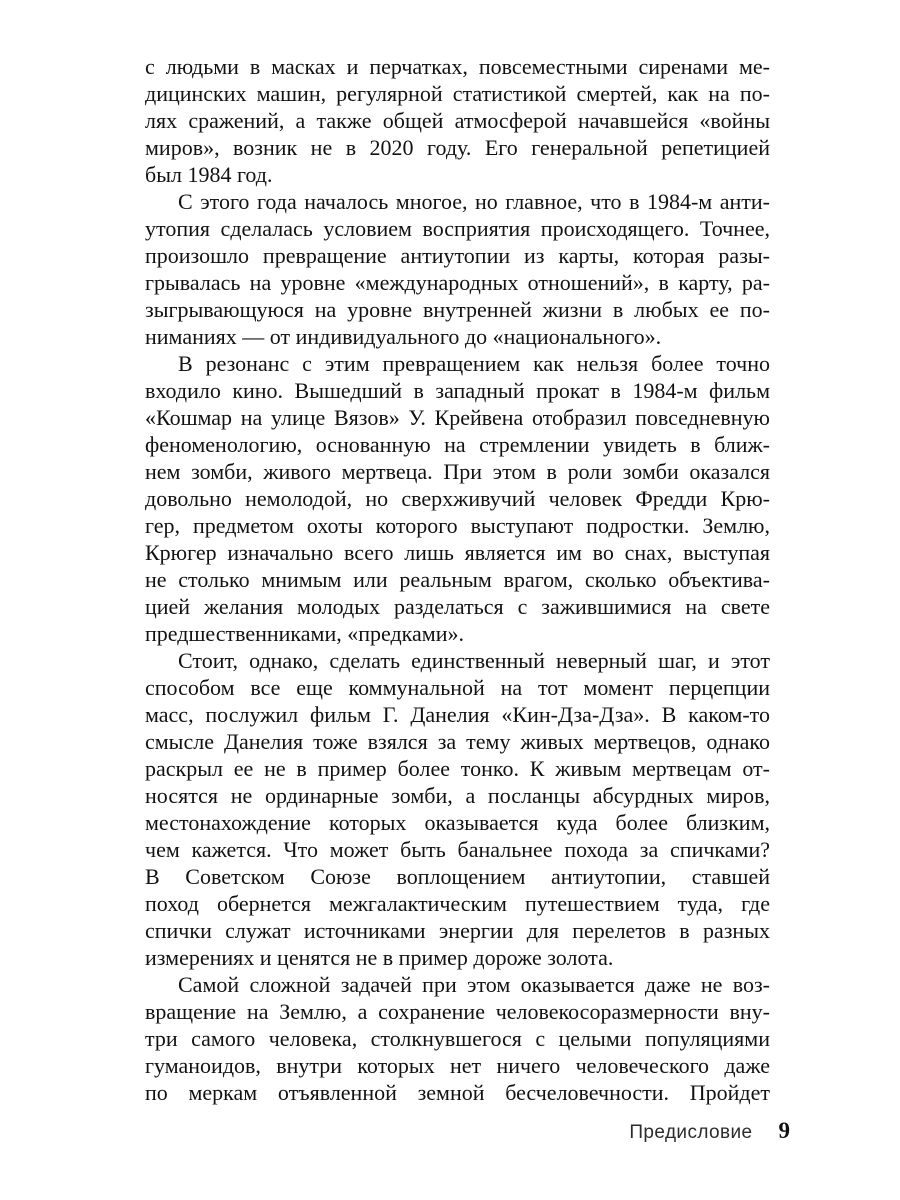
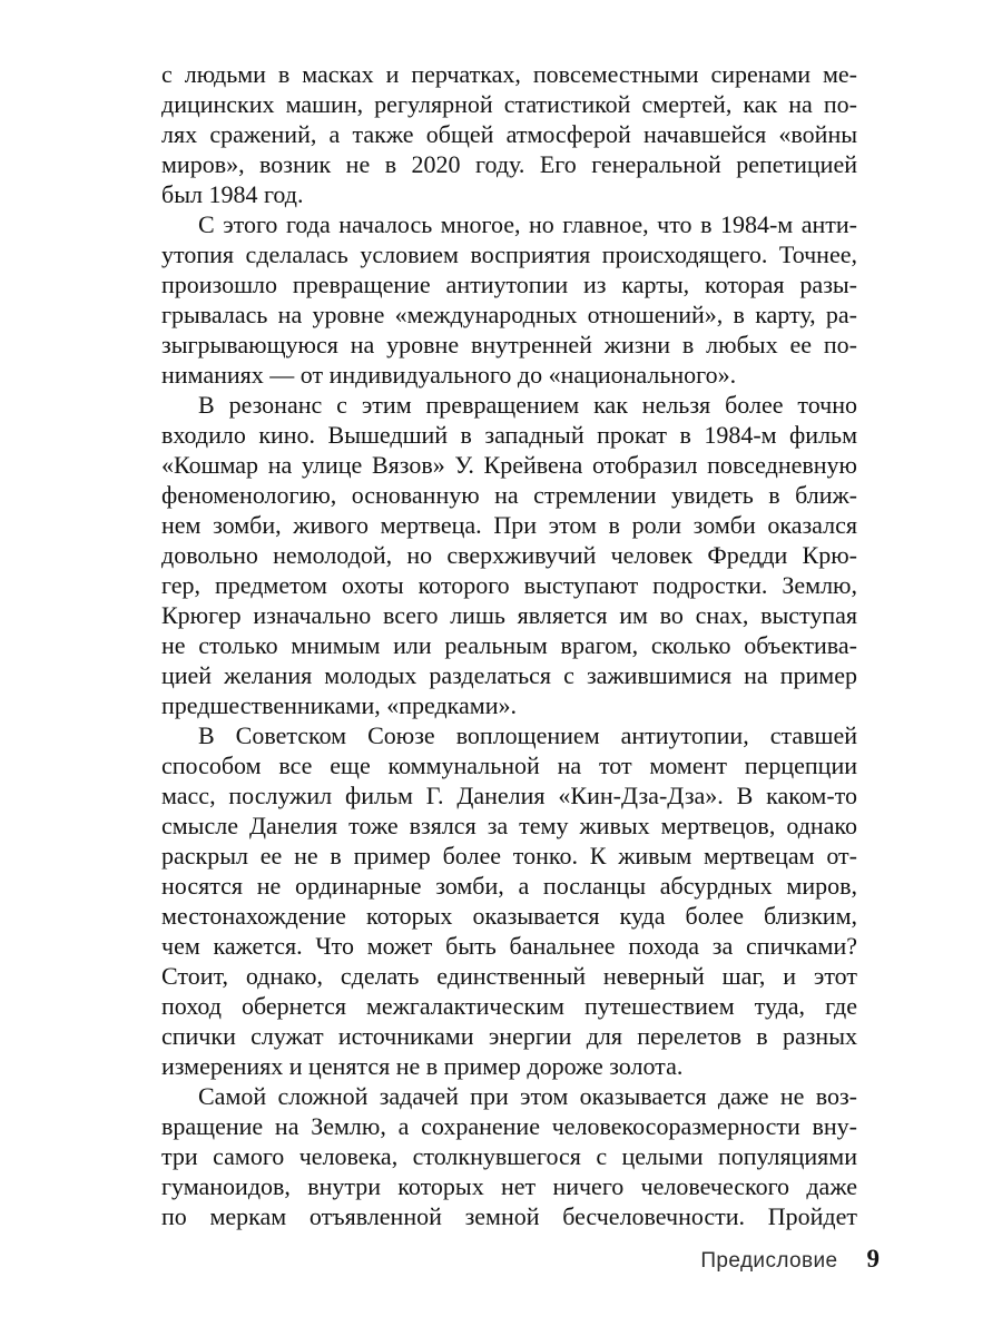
  с людьми в масках и перчатках, повсеместными сиренами ме-
  дицинских машин, регулярной статистикой смертей, как на по-
  лях сражений, а также общей атмосферой начавшейся «войны
  миров», возник не в 2020 году. Его генеральной репетицией
  был 1984 год.
  С этого года началось многое, но главное, что в 1984-м анти-
  утопия сделалась условием восприятия происходящего. Точнее,
  произошло превращение антиутопии из карты, которая разы-
  грывалась на уровне «международных отношений», в карту, ра-
  зыгрывающуюся на уровне внутренней жизни в любых ее по-
  ниманиях — от индивидуального до «национального».
  В резонанс с этим превращением как нельзя более точно
  входило кино. Вышедший в западный прокат в 1984-м фильм
  «Кошмар на улице Вязов» У. Крейвена отобразил повседневную
  феноменологию, основанную на стремлении увидеть в ближ-
  нем зомби, живого мертвеца. При этом в роли зомби оказался
  довольно немолодой, но сверхживучий человек Фредди Крю-
  гер, предметом охоты которого выступают подростки. Землю,
  Крюгер изначально всего лишь является им во снах, выступая
  не столько мнимым или реальным врагом, сколько объектива-
- цией желания молодых разделаться с зажившимися на свете
+ цией желания молодых разделаться с зажившимися на пример
  предшественниками, «предками».
- Стоит, однако, сделать единственный неверный шаг, и этот
+ В Советском Союзе воплощением антиутопии, ставшей
  способом все еще коммунальной на тот момент перцепции
  масс, послужил фильм Г. Данелия «Кин-Дза-Дза». В каком-то
  смысле Данелия тоже взялся за тему живых мертвецов, однако
  раскрыл ее не в пример более тонко. К живым мертвецам от-
  носятся не ординарные зомби, а посланцы абсурдных миров,
  местонахождение которых оказывается куда более близким,
  чем кажется. Что может быть банальнее похода за спичками?
- В Советском Союзе воплощением антиутопии, ставшей
+ Стоит, однако, сделать единственный неверный шаг, и этот
  поход обернется межгалактическим путешествием туда, где
  спички служат источниками энергии для перелетов в разных
  измерениях и ценятся не в пример дороже золота.
  Самой сложной задачей при этом оказывается даже не воз-
  вращение на Землю, а сохранение человекосоразмерности вну-
  три самого человека, столкнувшегося с целыми популяциями
  гуманоидов, внутри которых нет ничего человеческого даже
  по меркам отъявленной земной бесчеловечности. Пройдет
  Предисловие
  9
